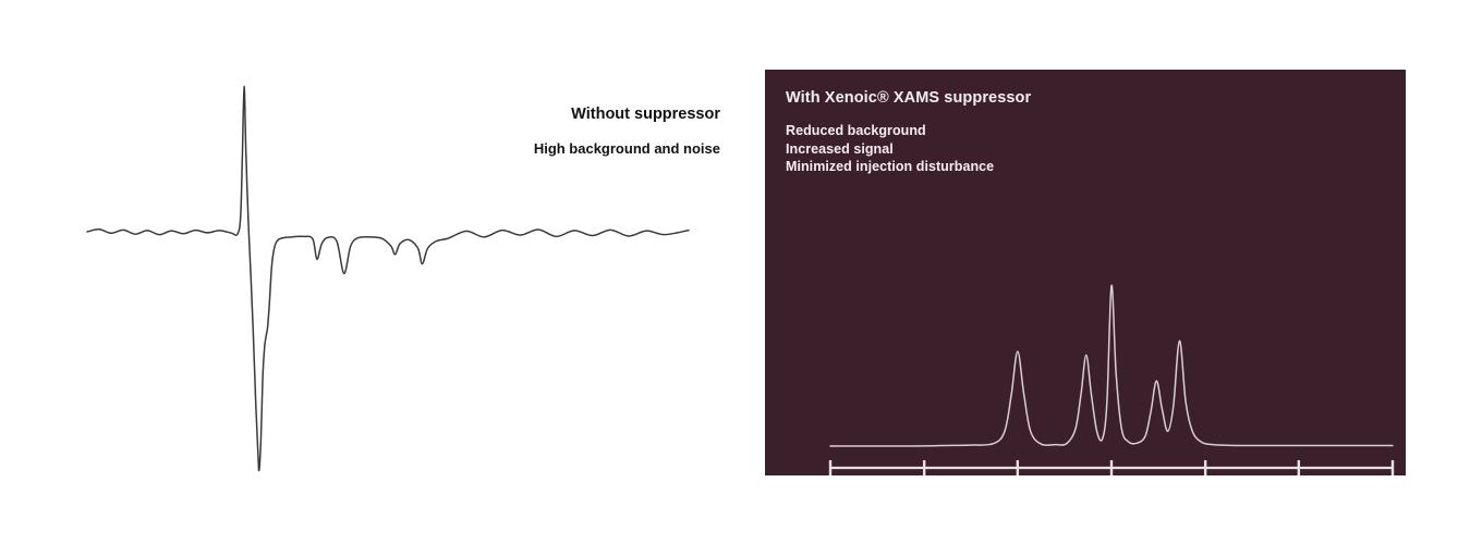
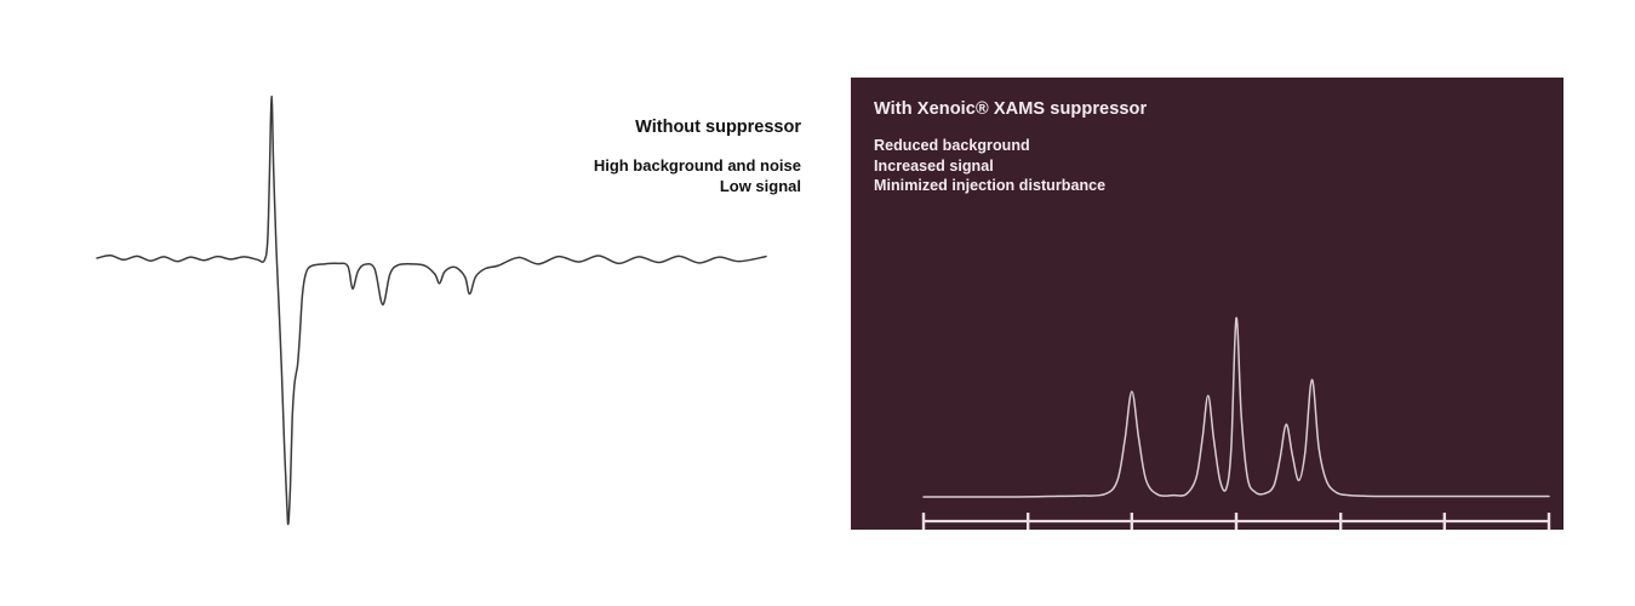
  Without suppressor
  High background and noise
+ Low signal
  With Xenoic® XAMS suppressor
  Reduced background
  Increased signal
  Minimized injection disturbance
